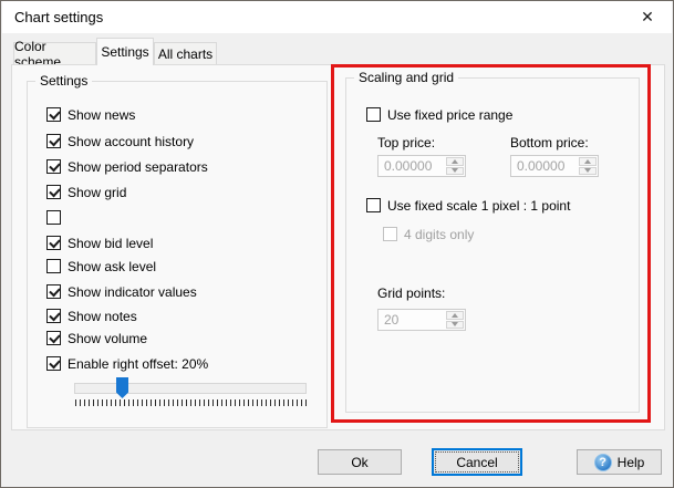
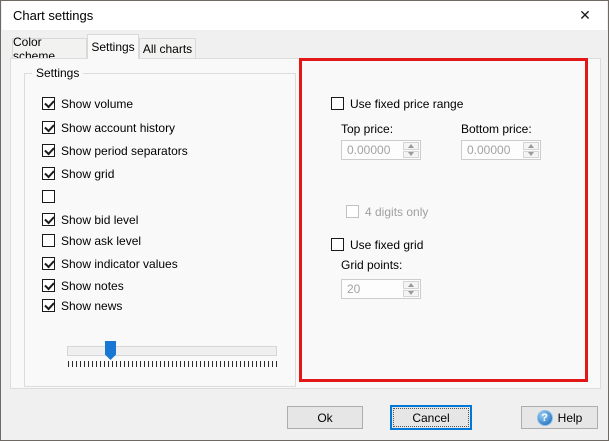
  Chart settings
  ✕
  Color scheme
  Settings
  All charts
  Settings
- Show news
+ Show volume
  Show account history
  Show period separators
  Show grid
  Show bid level
  Show ask level
  Show indicator values
  Show notes
- Show volume
+ Show news
- Enable right offset: 20%
- Scaling and grid
  Use fixed price range
  Top price:
  Bottom price:
  0.00000
  0.00000
- Use fixed scale 1 pixel : 1 point
  4 digits only
+ Use fixed grid
  Grid points:
  20
  Ok
  Cancel
  ?
  Help
